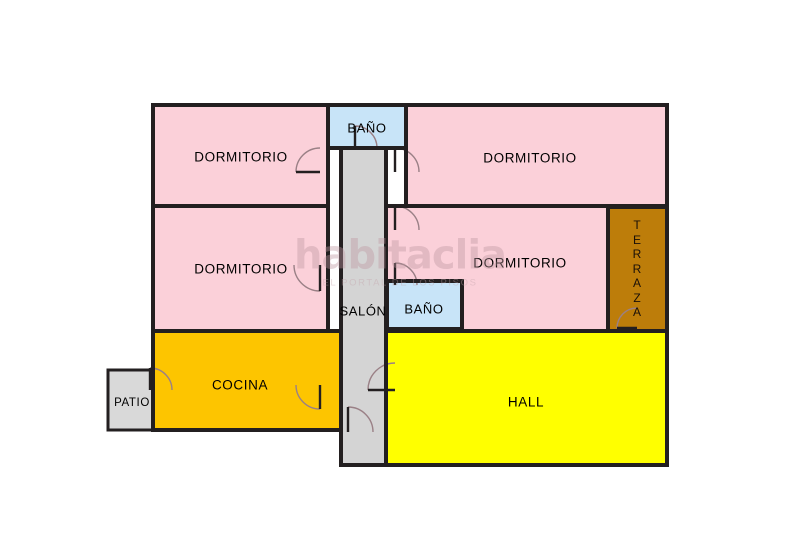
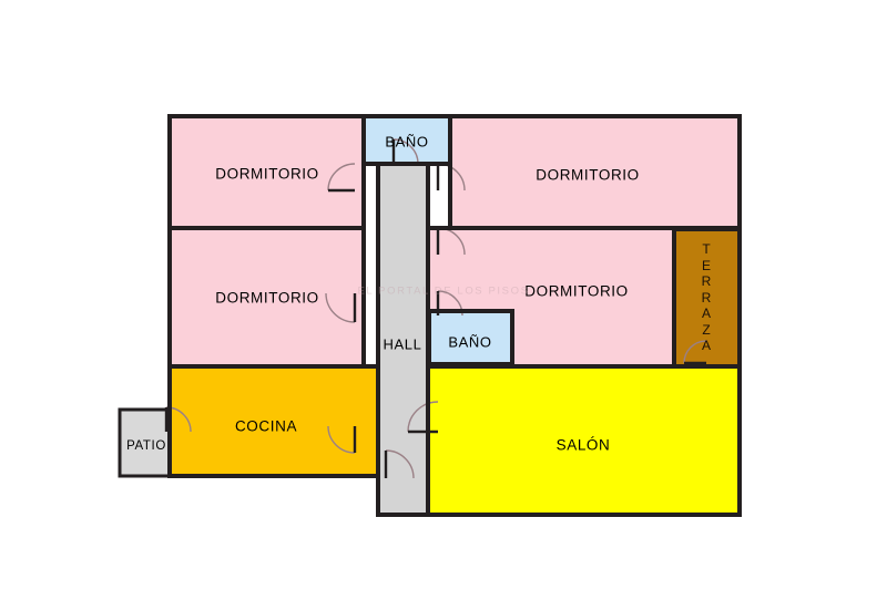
  DORMITORIO
  BAÑO
  DORMITORIO
  DORMITORIO
  DORMITORIO
- SALÓN
+ HALL
  BAÑO
  T
  E
  R
  R
  A
  Z
  A
  COCINA
- HALL
+ SALÓN
  PATIO
- habitaclia
  EL PORTAL DE LOS PISOS
